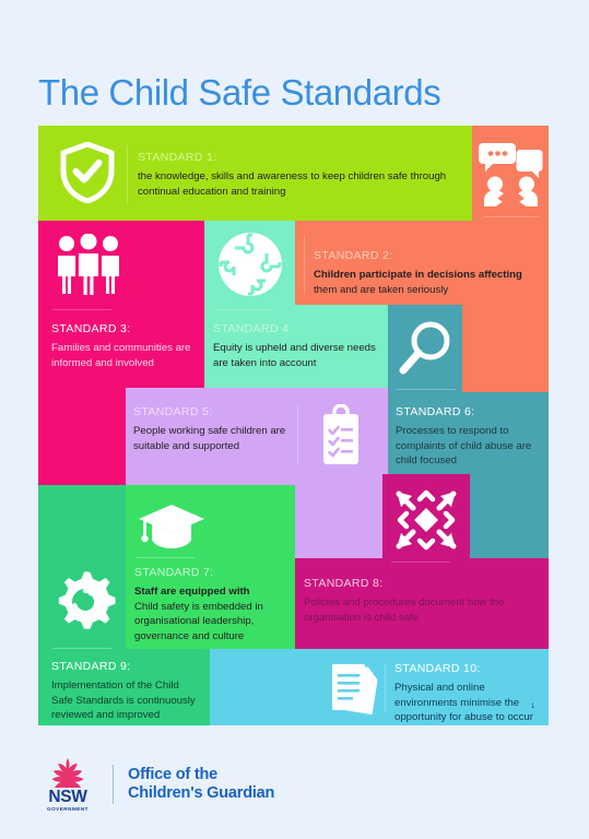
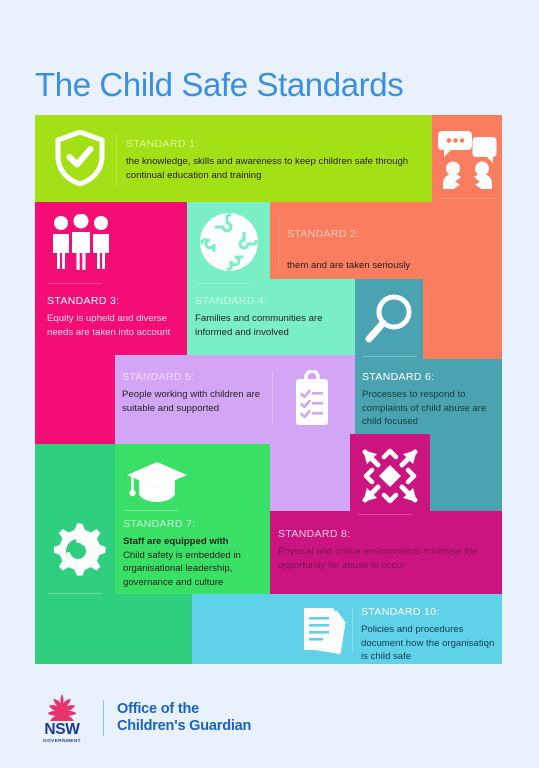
  The Child Safe Standards
  STANDARD 1:
  the knowledge, skills and awareness to keep children safe through continual education and training
  STANDARD 2:
- Children participate in decisions affecting
  them and are taken seriously
  STANDARD 3:
- Families and communities are informed and involved
+ Equity is upheld and diverse needs are taken into account
  STANDARD 4:
- Equity is upheld and diverse needs are taken into account
+ Families and communities are informed and involved
  STANDARD 6:
  Processes to respond to complaints of child abuse are child focused
  STANDARD 5:
- People working safe children are suitable and supported
+ People working with children are suitable and supported
- STANDARD 9:
- Implementation of the Child Safe Standards is continuously reviewed and improved
  STANDARD 7:
  Staff are equipped with
  Child safety is embedded in organisational leadership, governance and culture
  STANDARD 8:
- Policies and procedures document how the organisation is child safe
+ Physical and online environments minimise the opportunity for abuse to occur
  STANDARD 10:
- Physical and online environments minimise the opportunity for abuse to occur
+ Policies and procedures document how the organisation is child safe
  NSW
  Office of the
  Children's Guardian
